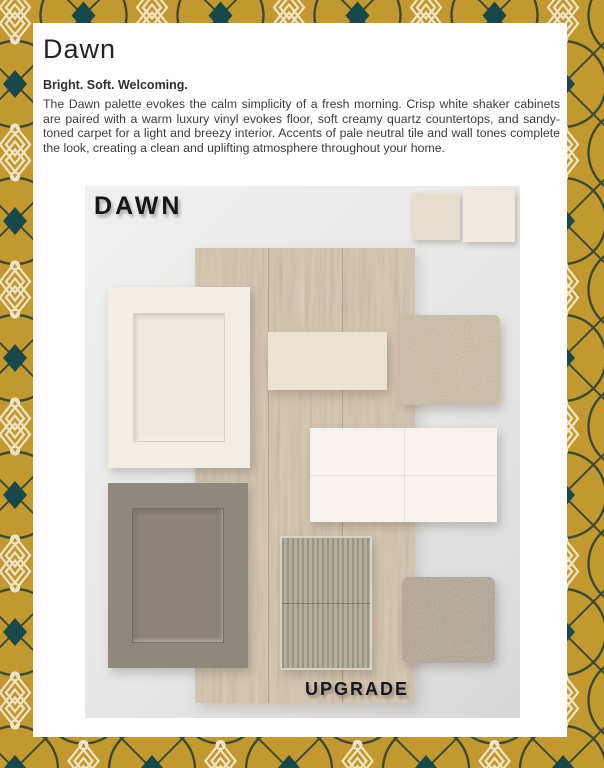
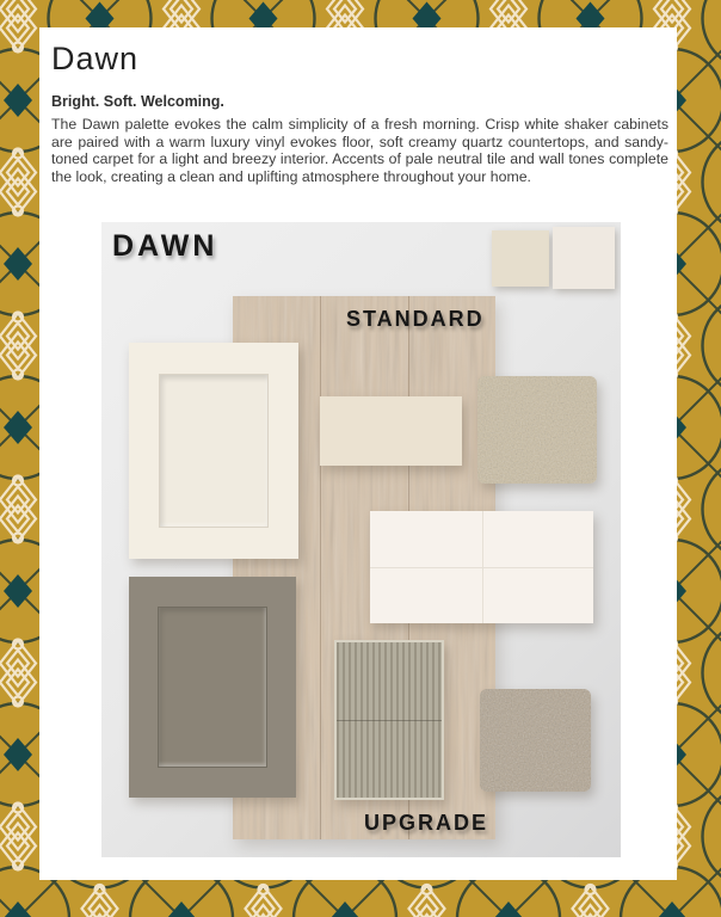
  Dawn
  Bright. Soft. Welcoming.
  The Dawn palette evokes the calm simplicity of a fresh morning. Crisp white shaker cabinets are paired with a warm luxury vinyl evokes floor, soft creamy quartz countertops, and sandy-toned carpet for a light and breezy interior. Accents of pale neutral tile and wall tones complete the look, creating a clean and uplifting atmosphere throughout your home.
  DAWN
+ STANDARD
  UPGRADE
